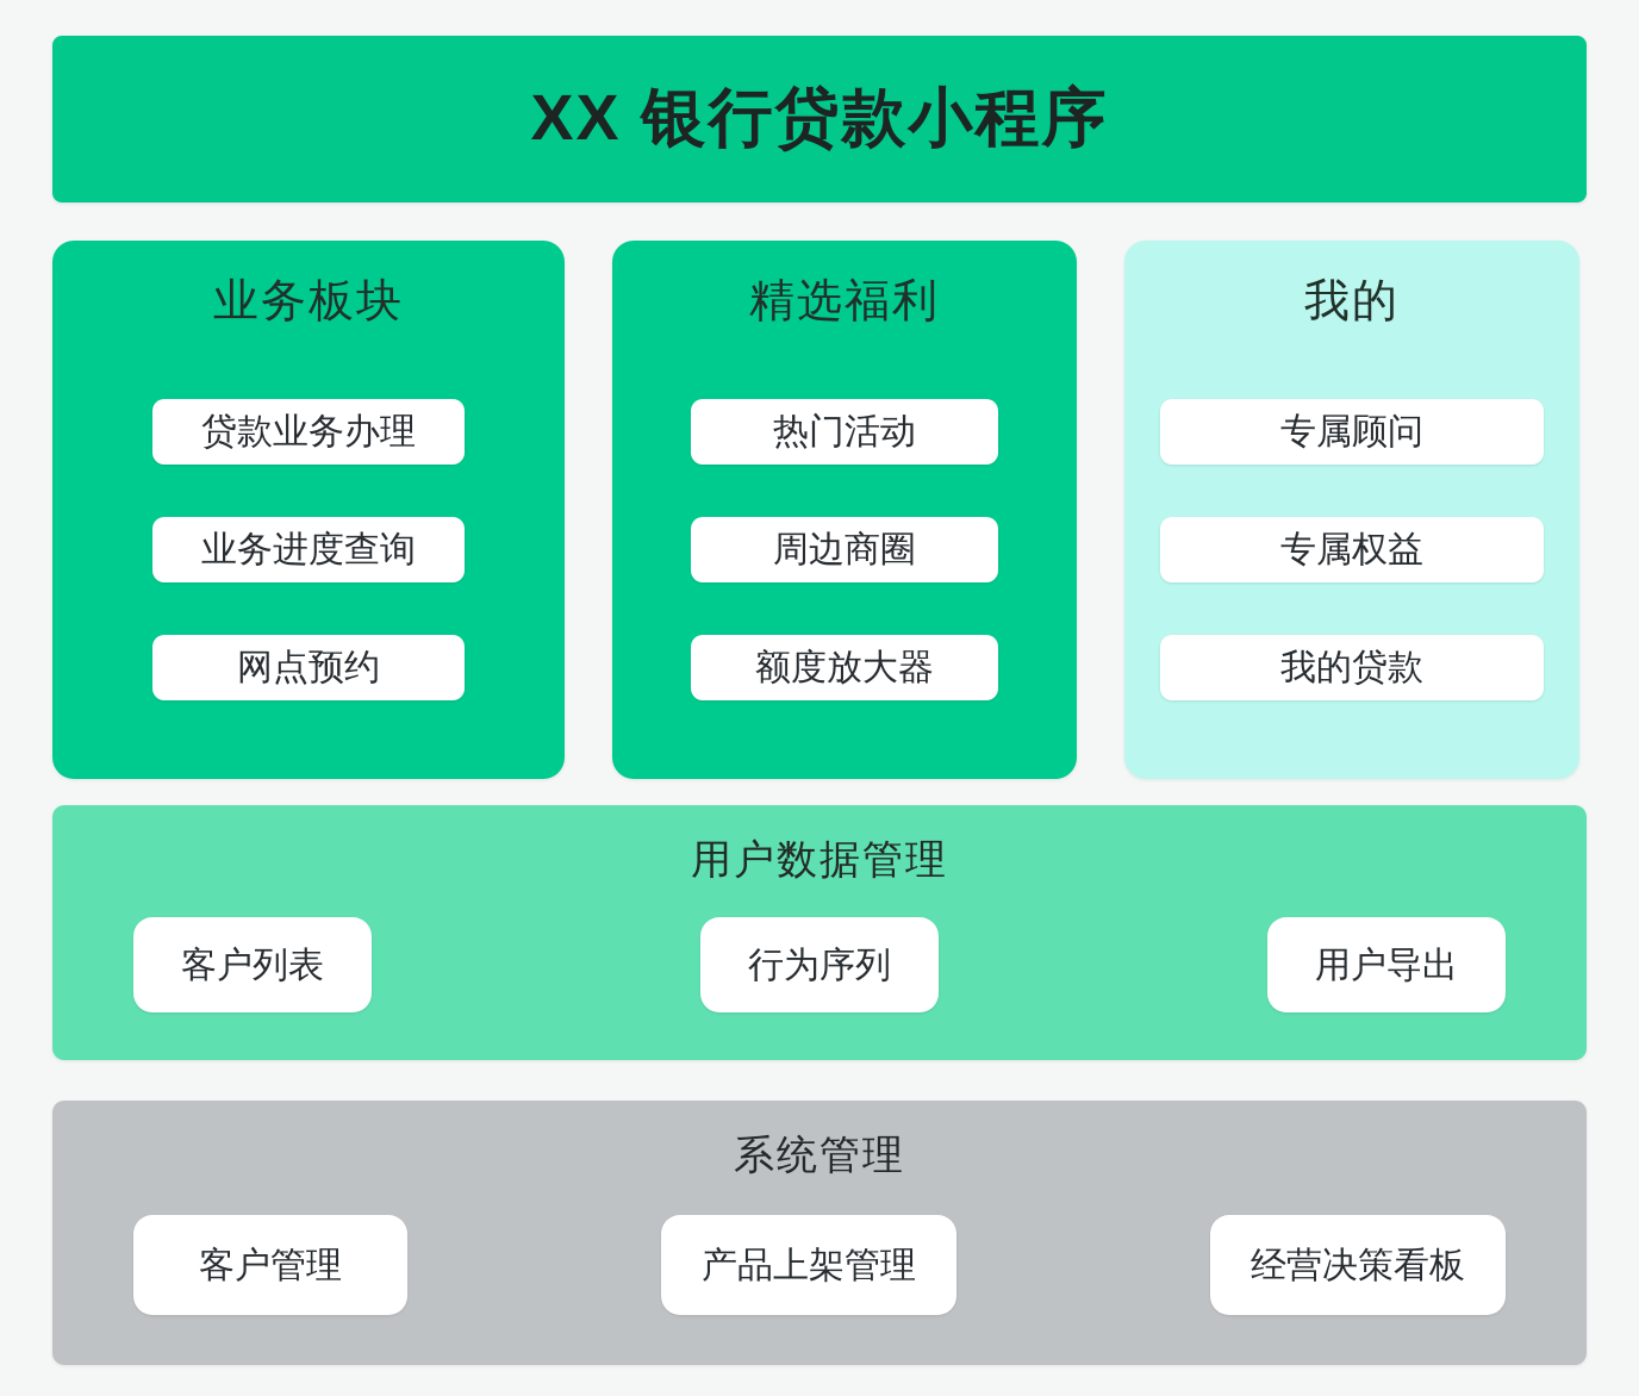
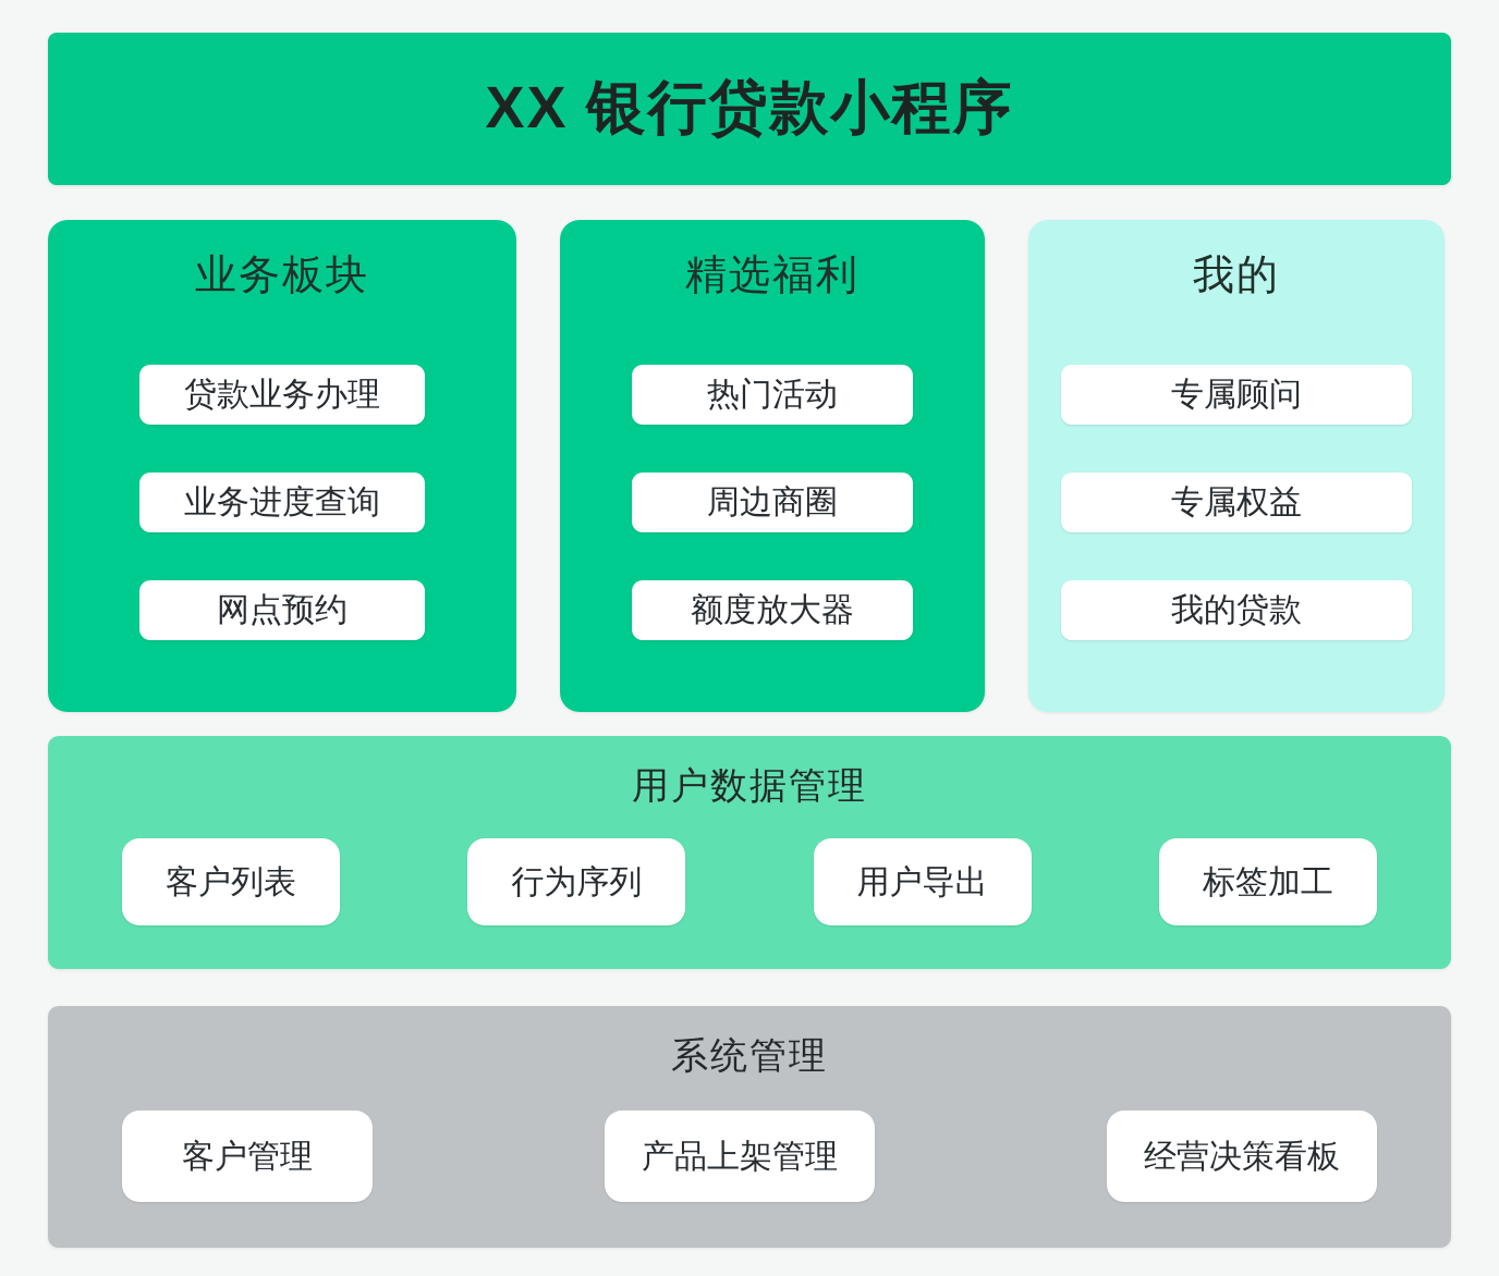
  XX 银行贷款小程序
  业务板块
  贷款业务办理
  业务进度查询
  网点预约
  精选福利
  热门活动
  周边商圈
  额度放大器
  我的
  专属顾问
  专属权益
  我的贷款
  用户数据管理
  客户列表
  行为序列
  用户导出
+ 标签加工
  系统管理
  客户管理
  产品上架管理
  经营决策看板
